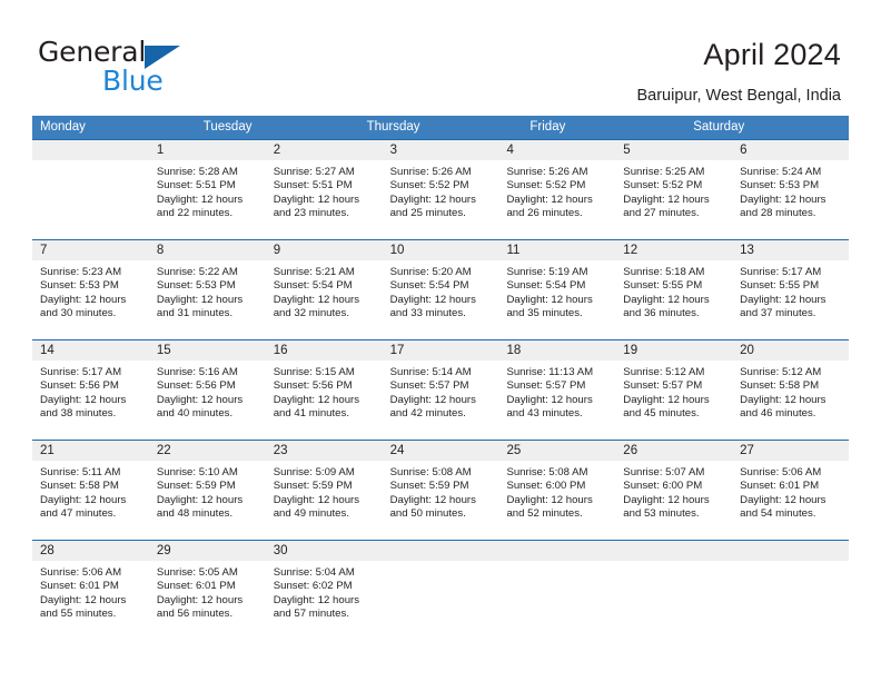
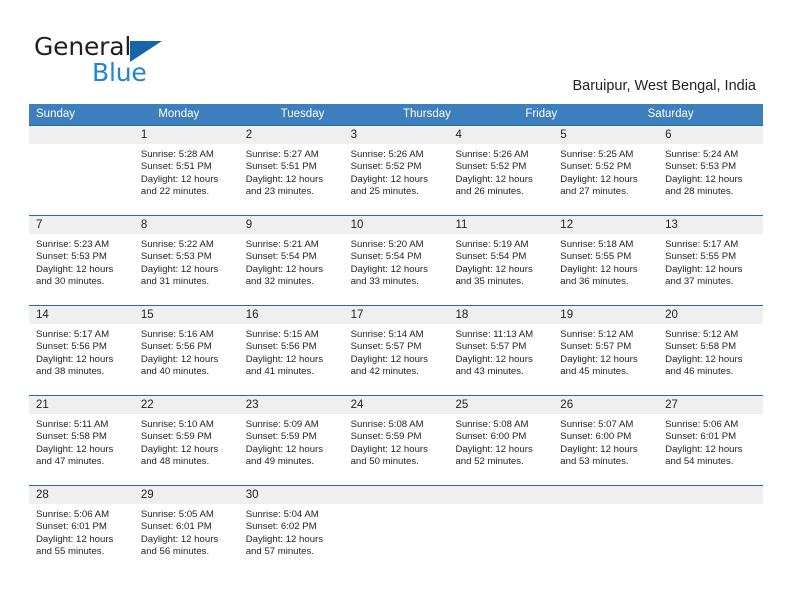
  General
  Blue
- April 2024
  Baruipur, West Bengal, India
+ Sunday
  Monday
  Tuesday
  Thursday
  Friday
  Saturday
  1
  2
  3
  4
  5
  6
  Sunrise: 5:28 AM
  Sunset: 5:51 PM
  Daylight: 12 hours
  and 22 minutes.
  Sunrise: 5:27 AM
  Sunset: 5:51 PM
  Daylight: 12 hours
  and 23 minutes.
  Sunrise: 5:26 AM
  Sunset: 5:52 PM
  Daylight: 12 hours
  and 25 minutes.
  Sunrise: 5:26 AM
  Sunset: 5:52 PM
  Daylight: 12 hours
  and 26 minutes.
  Sunrise: 5:25 AM
  Sunset: 5:52 PM
  Daylight: 12 hours
  and 27 minutes.
  Sunrise: 5:24 AM
  Sunset: 5:53 PM
  Daylight: 12 hours
  and 28 minutes.
  7
  8
  9
  10
  11
  12
  13
  Sunrise: 5:23 AM
  Sunset: 5:53 PM
  Daylight: 12 hours
  and 30 minutes.
  Sunrise: 5:22 AM
  Sunset: 5:53 PM
  Daylight: 12 hours
  and 31 minutes.
  Sunrise: 5:21 AM
  Sunset: 5:54 PM
  Daylight: 12 hours
  and 32 minutes.
  Sunrise: 5:20 AM
  Sunset: 5:54 PM
  Daylight: 12 hours
  and 33 minutes.
  Sunrise: 5:19 AM
  Sunset: 5:54 PM
  Daylight: 12 hours
  and 35 minutes.
  Sunrise: 5:18 AM
  Sunset: 5:55 PM
  Daylight: 12 hours
  and 36 minutes.
  Sunrise: 5:17 AM
  Sunset: 5:55 PM
  Daylight: 12 hours
  and 37 minutes.
  14
  15
  16
  17
  18
  19
  20
  Sunrise: 5:17 AM
  Sunset: 5:56 PM
  Daylight: 12 hours
  and 38 minutes.
  Sunrise: 5:16 AM
  Sunset: 5:56 PM
  Daylight: 12 hours
  and 40 minutes.
  Sunrise: 5:15 AM
  Sunset: 5:56 PM
  Daylight: 12 hours
  and 41 minutes.
  Sunrise: 5:14 AM
  Sunset: 5:57 PM
  Daylight: 12 hours
  and 42 minutes.
  Sunrise: 11:13 AM
  Sunset: 5:57 PM
  Daylight: 12 hours
  and 43 minutes.
  Sunrise: 5:12 AM
  Sunset: 5:57 PM
  Daylight: 12 hours
  and 45 minutes.
  Sunrise: 5:12 AM
  Sunset: 5:58 PM
  Daylight: 12 hours
  and 46 minutes.
  21
  22
  23
  24
  25
  26
  27
  Sunrise: 5:11 AM
  Sunset: 5:58 PM
  Daylight: 12 hours
  and 47 minutes.
  Sunrise: 5:10 AM
  Sunset: 5:59 PM
  Daylight: 12 hours
  and 48 minutes.
  Sunrise: 5:09 AM
  Sunset: 5:59 PM
  Daylight: 12 hours
  and 49 minutes.
  Sunrise: 5:08 AM
  Sunset: 5:59 PM
  Daylight: 12 hours
  and 50 minutes.
  Sunrise: 5:08 AM
  Sunset: 6:00 PM
  Daylight: 12 hours
  and 52 minutes.
  Sunrise: 5:07 AM
  Sunset: 6:00 PM
  Daylight: 12 hours
  and 53 minutes.
  Sunrise: 5:06 AM
  Sunset: 6:01 PM
  Daylight: 12 hours
  and 54 minutes.
  28
  29
  30
  Sunrise: 5:06 AM
  Sunset: 6:01 PM
  Daylight: 12 hours
  and 55 minutes.
  Sunrise: 5:05 AM
  Sunset: 6:01 PM
  Daylight: 12 hours
  and 56 minutes.
  Sunrise: 5:04 AM
  Sunset: 6:02 PM
  Daylight: 12 hours
  and 57 minutes.
